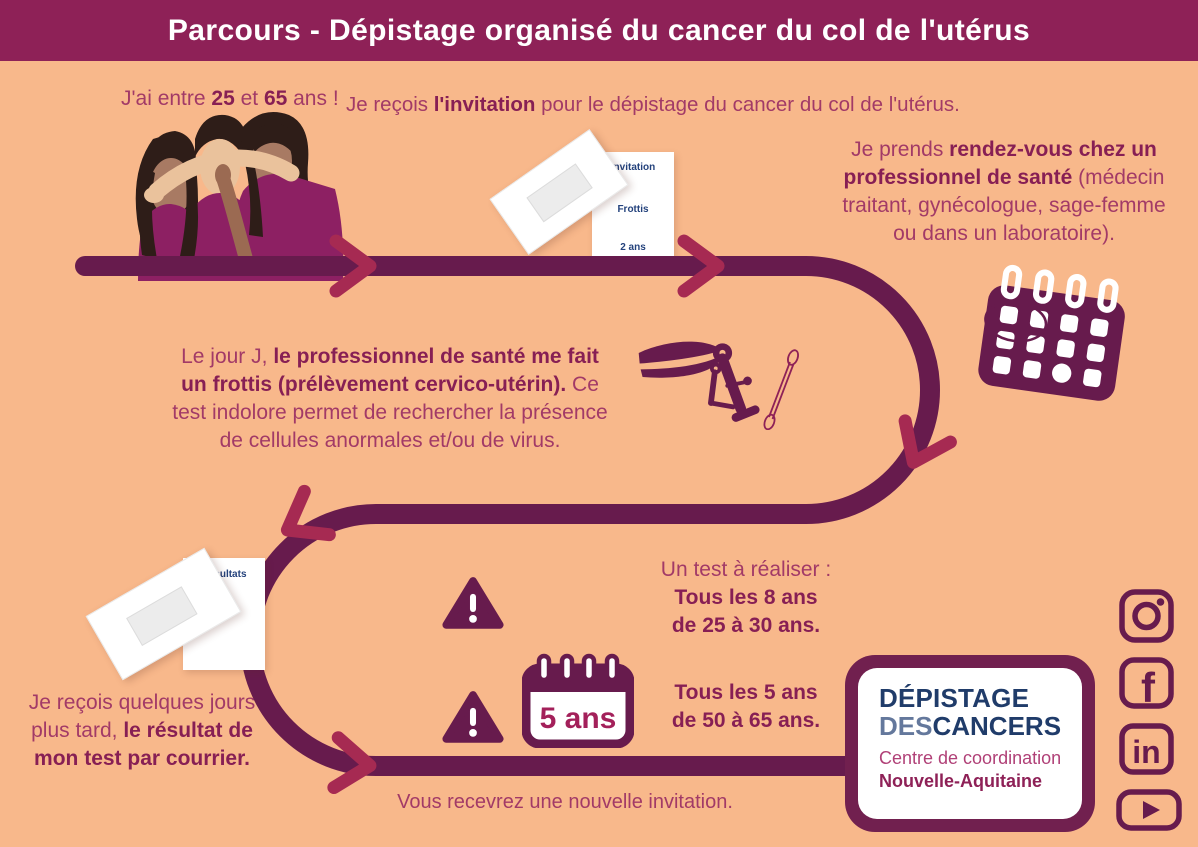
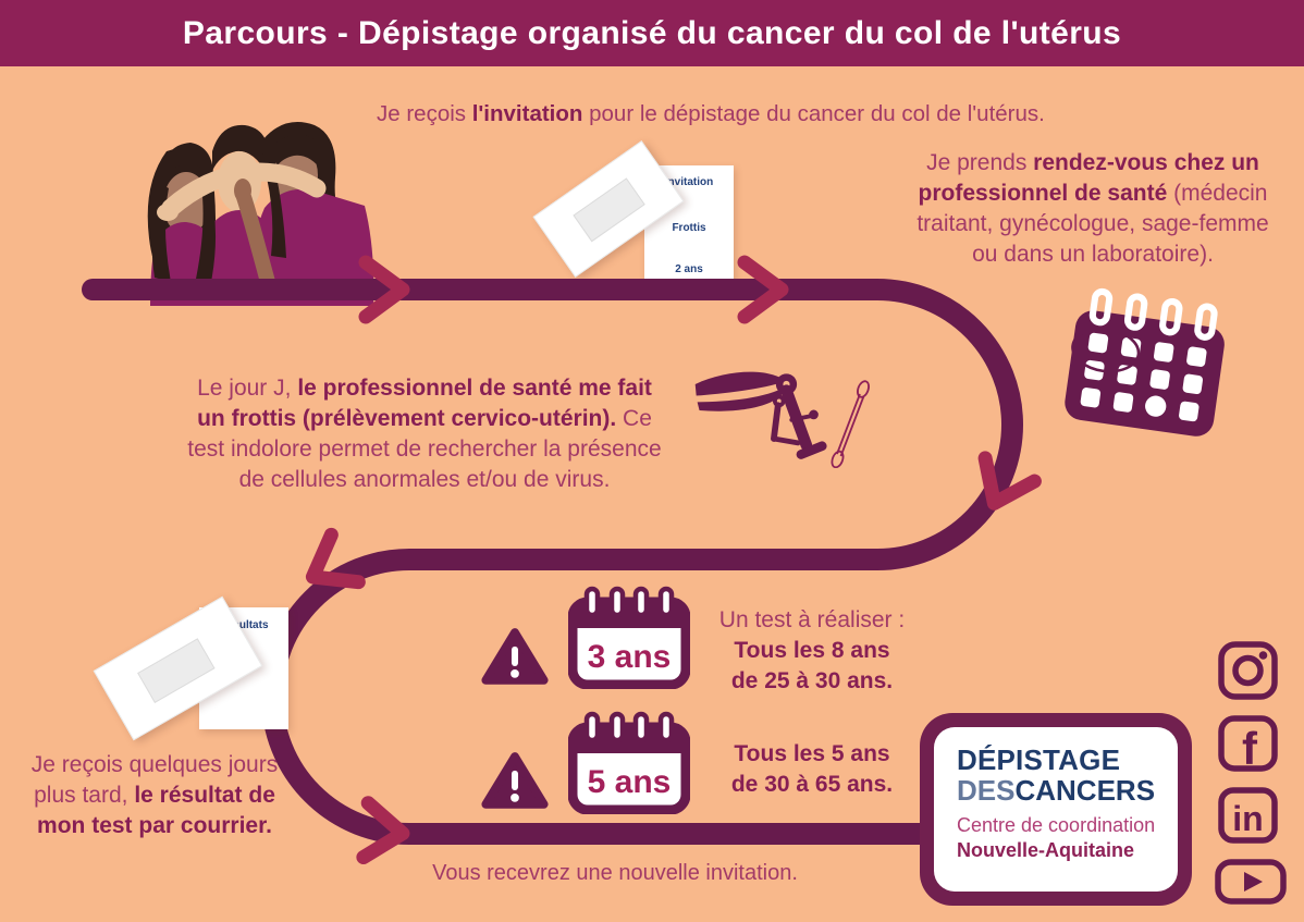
  Parcours - Dépistage organisé du cancer du col de l'utérus
- J'ai entre 25 et 65 ans !
  Je reçois l'invitation pour le dépistage du cancer du col de l'utérus.
  Je prends rendez-vous chez un professionnel de santé (médecin traitant, gynécologue, sage-femme ou dans un laboratoire).
  Le jour J, le professionnel de santé me fait un frottis (prélèvement cervico-utérin). Ce test indolore permet de rechercher la présence de cellules anormales et/ou de virus.
  Je reçois quelques jours plus tard, le résultat de mon test par courrier.
  Un test à réaliser :
  Tous les 8 ans
  de 25 à 30 ans.
  Tous les 5 ans
- de 50 à 65 ans.
+ de 30 à 65 ans.
  Vous recevrez une nouvelle invitation.
  vitation
  Frottis
  2 ans
+ 3 ans
  5 ans
  DÉPISTAGE
  DESCANCERS
  Centre de coordination
  Nouvelle-Aquitaine
  f
  in
